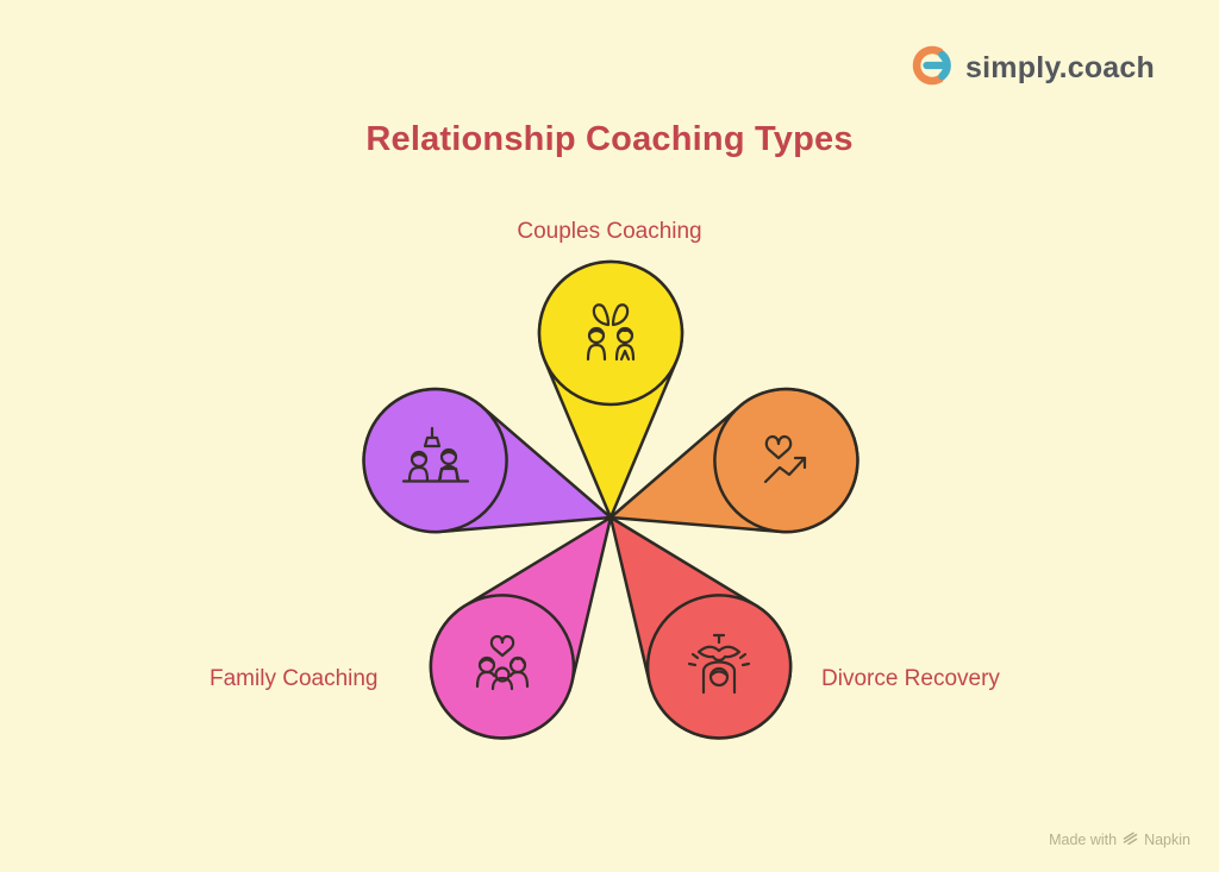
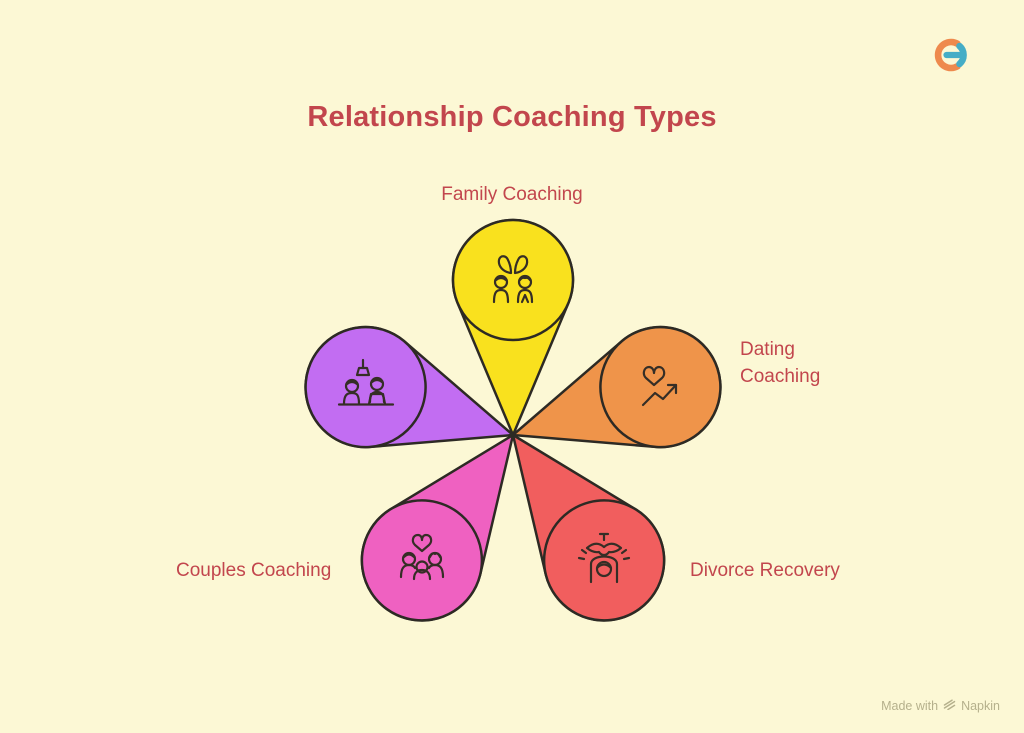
- simply.coach
  Relationship Coaching Types
- Couples Coaching
+ Family Coaching
+ Dating Coaching
  Divorce Recovery
- Family Coaching
+ Couples Coaching
  Made with
  Napkin
